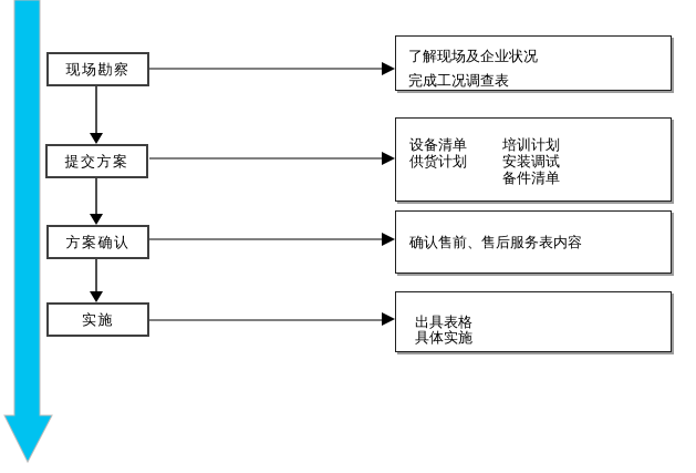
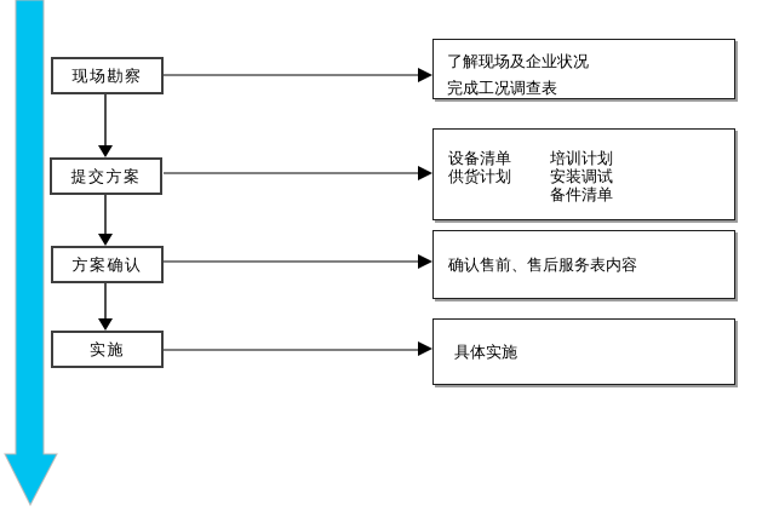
  现场勘察
  提交方案
  方案确认
  实施
  了解现场及企业状况
  完成工况调查表
  设备清单
  供货计划
  培训计划
  安装调试
  备件清单
  确认售前、售后服务表内容
- 出具表格
  具体实施
